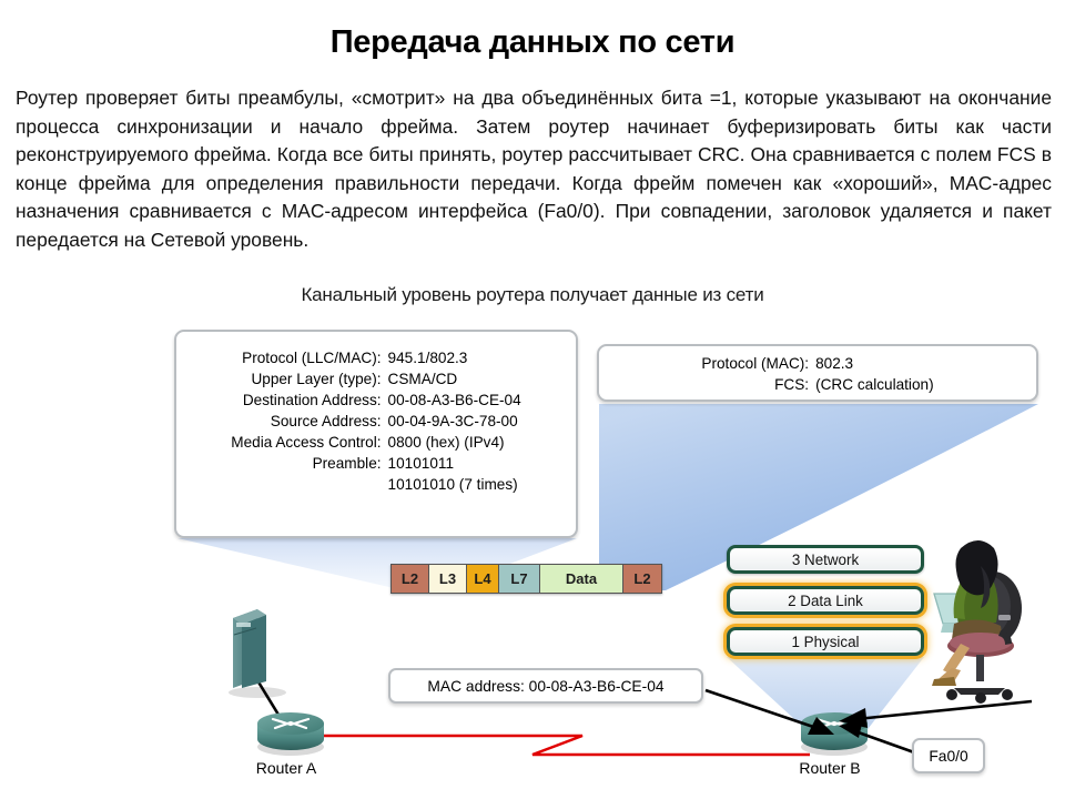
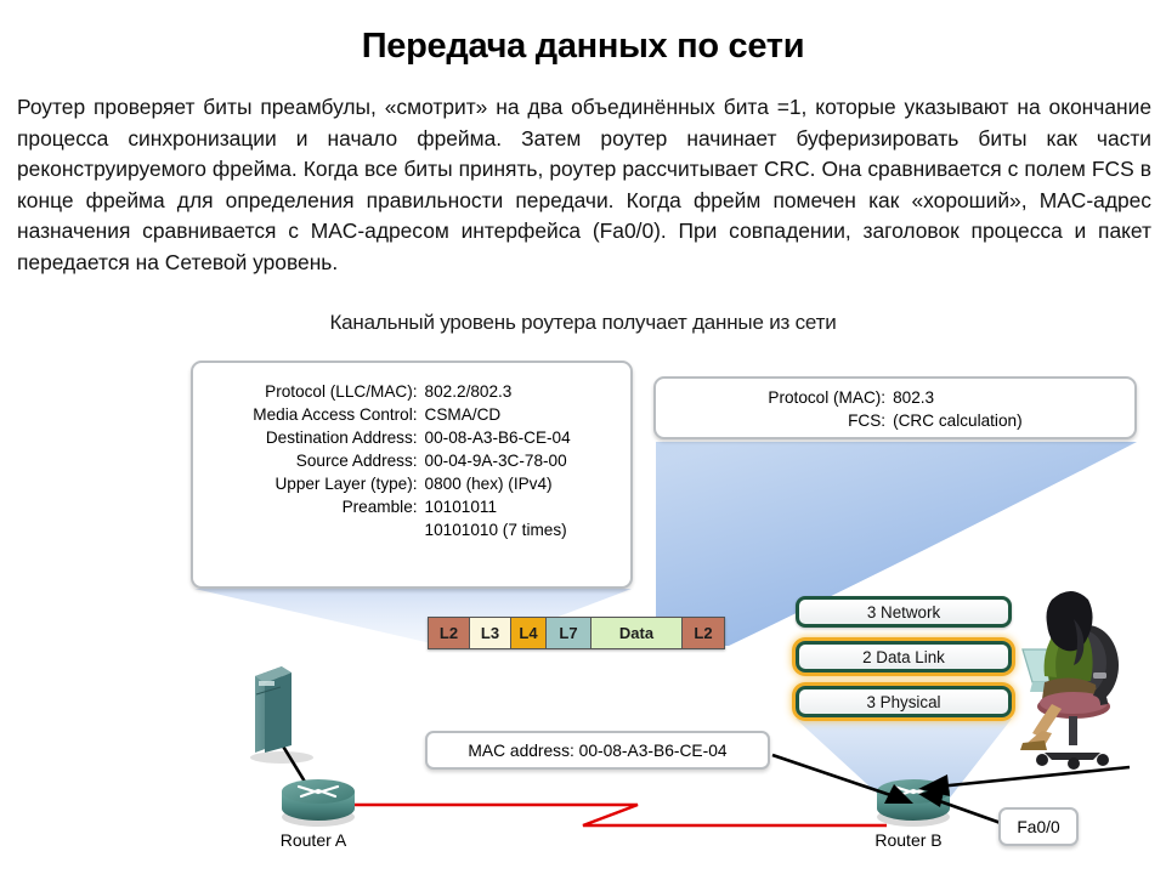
  Передача данных по сети
- Роутер проверяет биты преамбулы, «смотрит» на два объединённых бита =1, которые указывают на окончание процесса синхронизации и начало фрейма. Затем роутер начинает буферизировать биты как части реконструируемого фрейма. Когда все биты принять, роутер рассчитывает CRC. Она сравнивается с полем FCS в конце фрейма для определения правильности передачи. Когда фрейм помечен как «хороший», MAC-адрес назначения сравнивается с MAC-адресом интерфейса (Fa0/0). При совпадении, заголовок удаляется и пакет передается на Сетевой уровень.
+ Роутер проверяет биты преамбулы, «смотрит» на два объединённых бита =1, которые указывают на окончание процесса синхронизации и начало фрейма. Затем роутер начинает буферизировать биты как части реконструируемого фрейма. Когда все биты принять, роутер рассчитывает CRC. Она сравнивается с полем FCS в конце фрейма для определения правильности передачи. Когда фрейм помечен как «хороший», MAC-адрес назначения сравнивается с MAC-адресом интерфейса (Fa0/0). При совпадении, заголовок процесса и пакет передается на Сетевой уровень.
  Канальный уровень роутера получает данные из сети
- Protocol (LLC/MAC):	945.1/802.3
+ Protocol (LLC/MAC):	802.2/802.3
- Upper Layer (type):	CSMA/CD
+ Media Access Control:	CSMA/CD
  Destination Address:	00-08-A3-B6-CE-04
  Source Address:	00-04-9A-3C-78-00
- Media Access Control:	0800 (hex) (IPv4)
+ Upper Layer (type):	0800 (hex) (IPv4)
  Preamble:	10101011
  	10101010 (7 times)
  Protocol (MAC):	802.3
  FCS:	(CRC calculation)
  L2
  L3
  L4
  L7
  Data
  L2
  3 Network
  2 Data Link
- 1 Physical
+ 3 Physical
  MAC address: 00-08-A3-B6-CE-04
  Fa0/0
  Router A
  Router B
